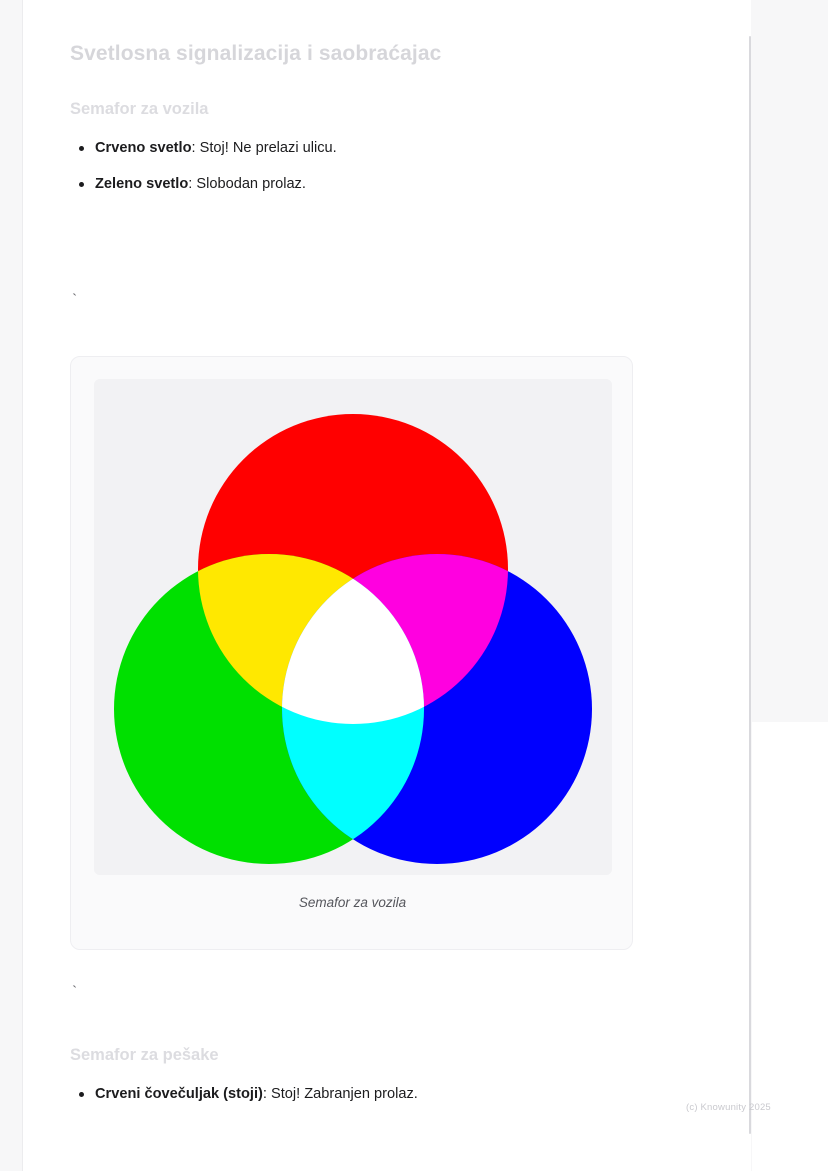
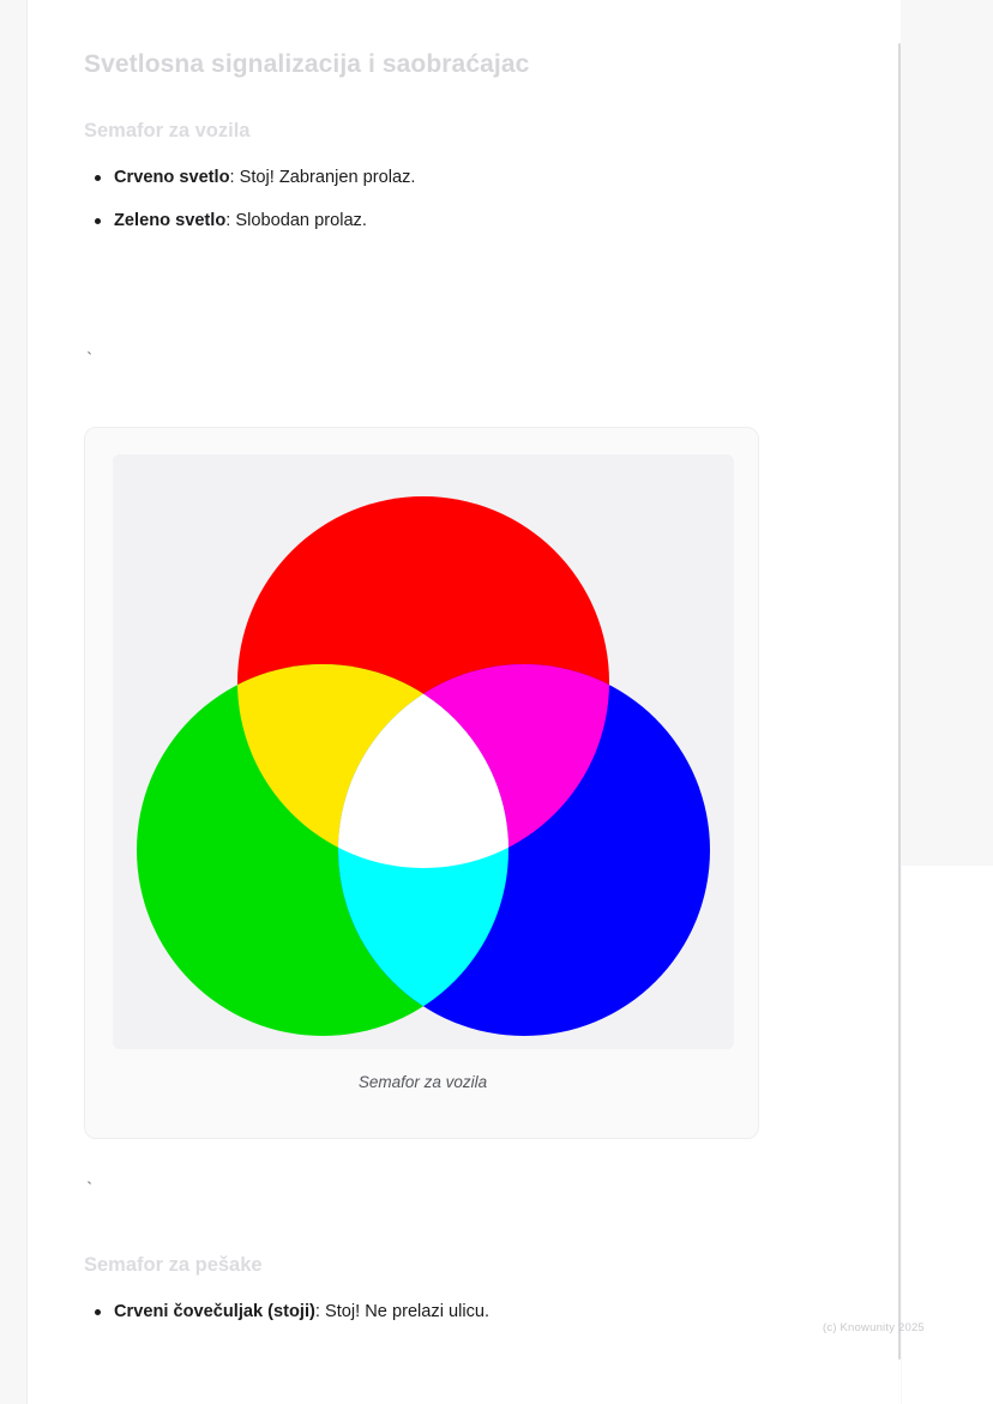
  Svetlosna signalizacija i saobraćajac
  Semafor za vozila
- Crveno svetlo: Stoj! Ne prelazi ulicu.
+ Crveno svetlo: Stoj! Zabranjen prolaz.
  Zeleno svetlo: Slobodan prolaz.
  `
  Semafor za vozila
  `
  Semafor za pešake
- Crveni čovečuljak (stoji): Stoj! Zabranjen prolaz.
+ Crveni čovečuljak (stoji): Stoj! Ne prelazi ulicu.
  (c) Knowunity 2025
